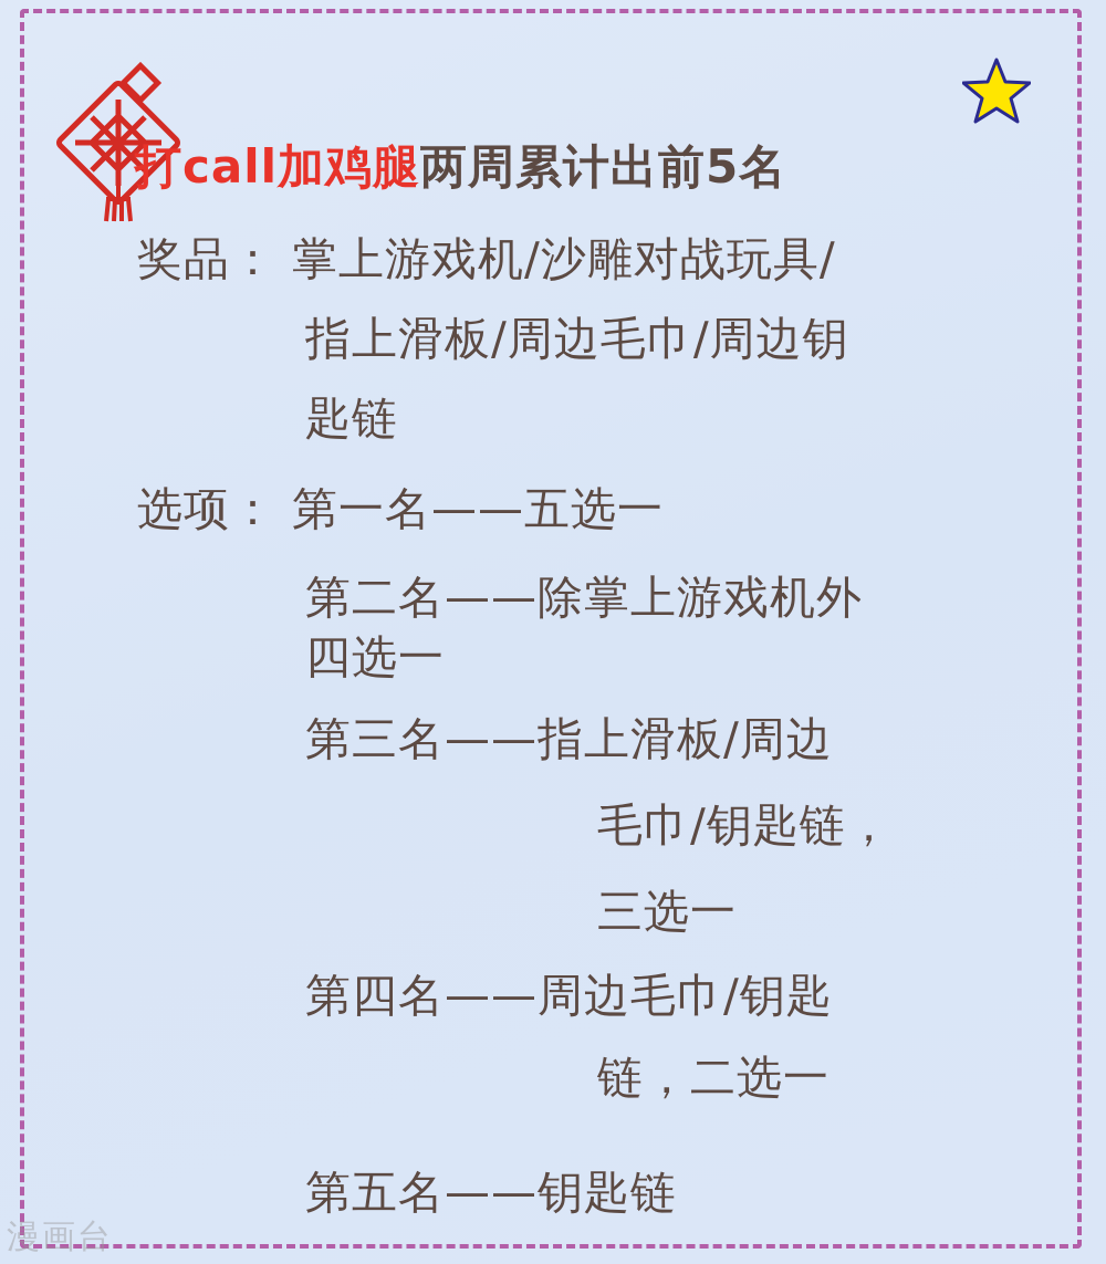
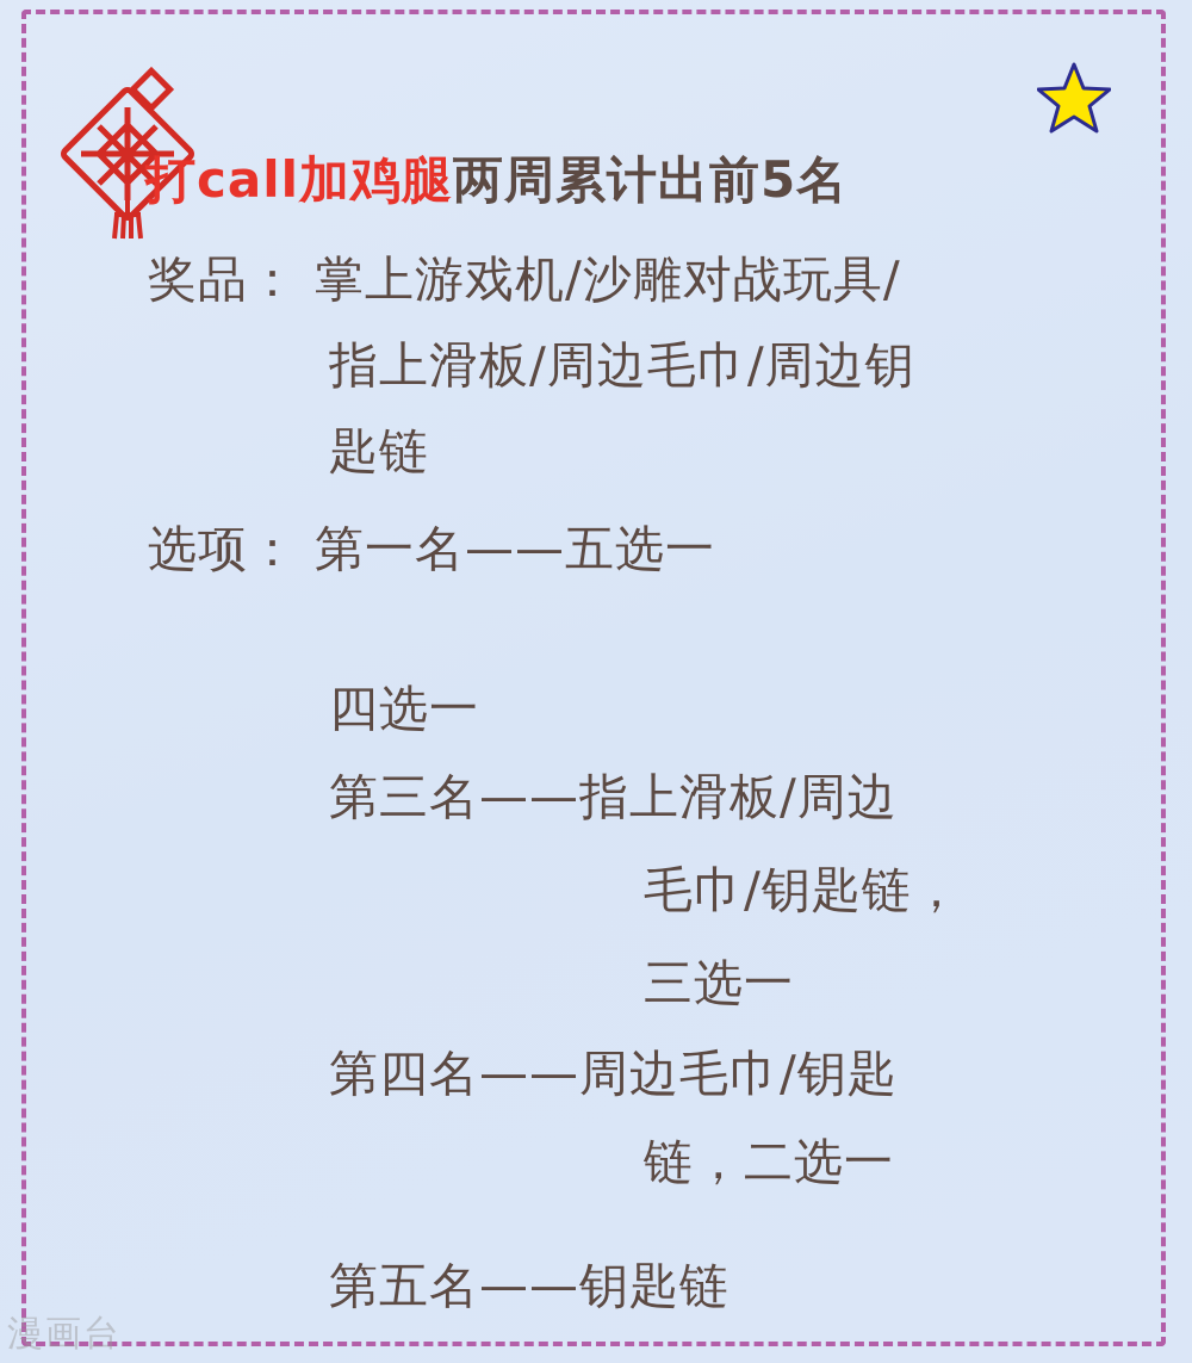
  打call加鸡腿两周累计出前5名
  奖品： 掌上游戏机/沙雕对战玩具/
  指上滑板/周边毛巾/周边钥
  匙链
  选项： 第一名——五选一
- 第二名——除掌上游戏机外
  四选一
  第三名——指上滑板/周边
  毛巾/钥匙链，
  三选一
  第四名——周边毛巾/钥匙
  链，二选一
  第五名——钥匙链
  漫画台
